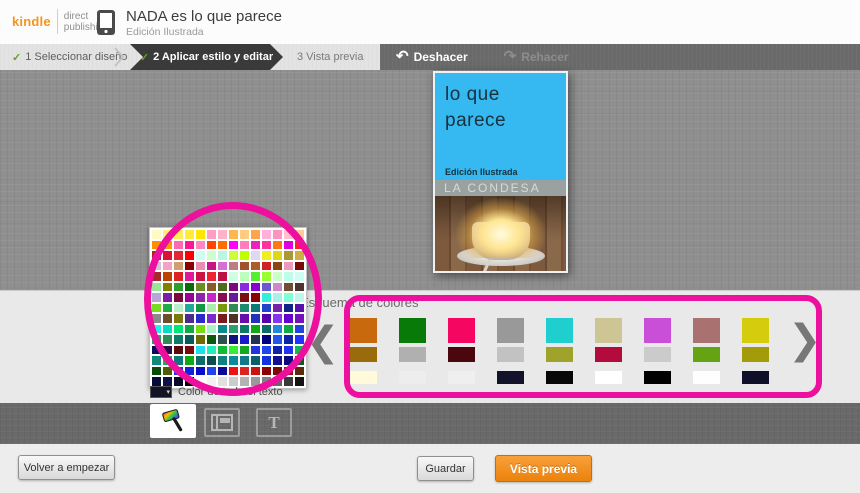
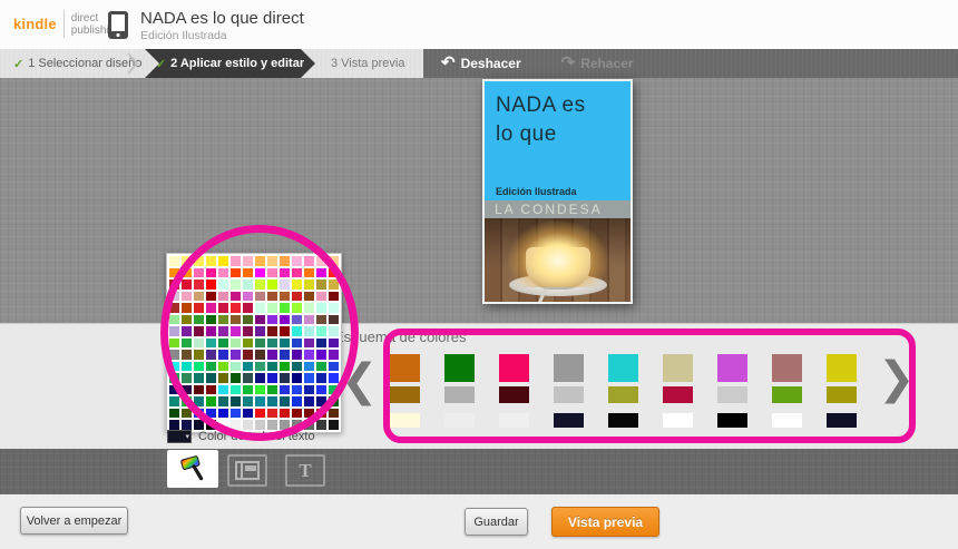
  kindle
  direct
  publishi
- NADA es lo que parece
+ NADA es lo que direct
  Edición Ilustrada
  ✓
  1 Seleccionar diseñ
  ✓
  2 Aplicar estilo y editar
  3 Vista previa
  ↶
  Deshacer
  ↷
  Rehacer
+ NADA es
  lo que
- parece
  Edición Ilustrada
  LA CONDESA
  squema de colores
  ❮
  ❯
  Color de todo el texto
  T
  Volver a empezar
  Guardar
  Vista previa
